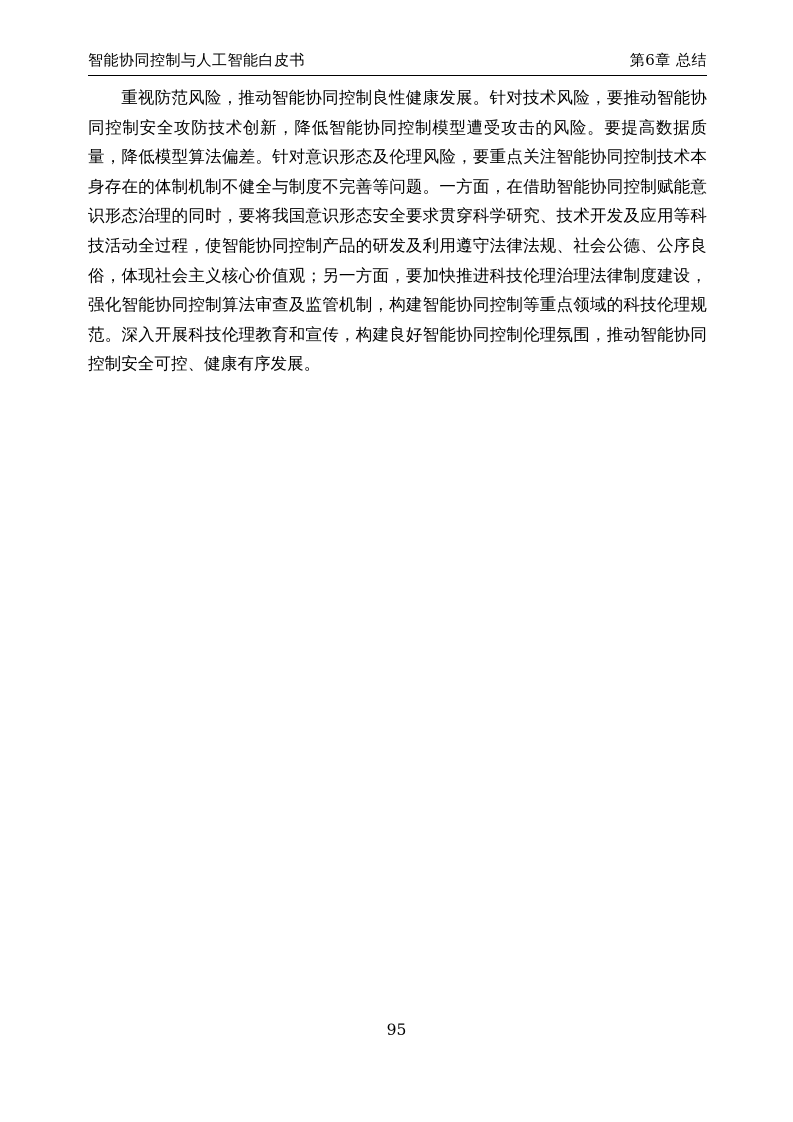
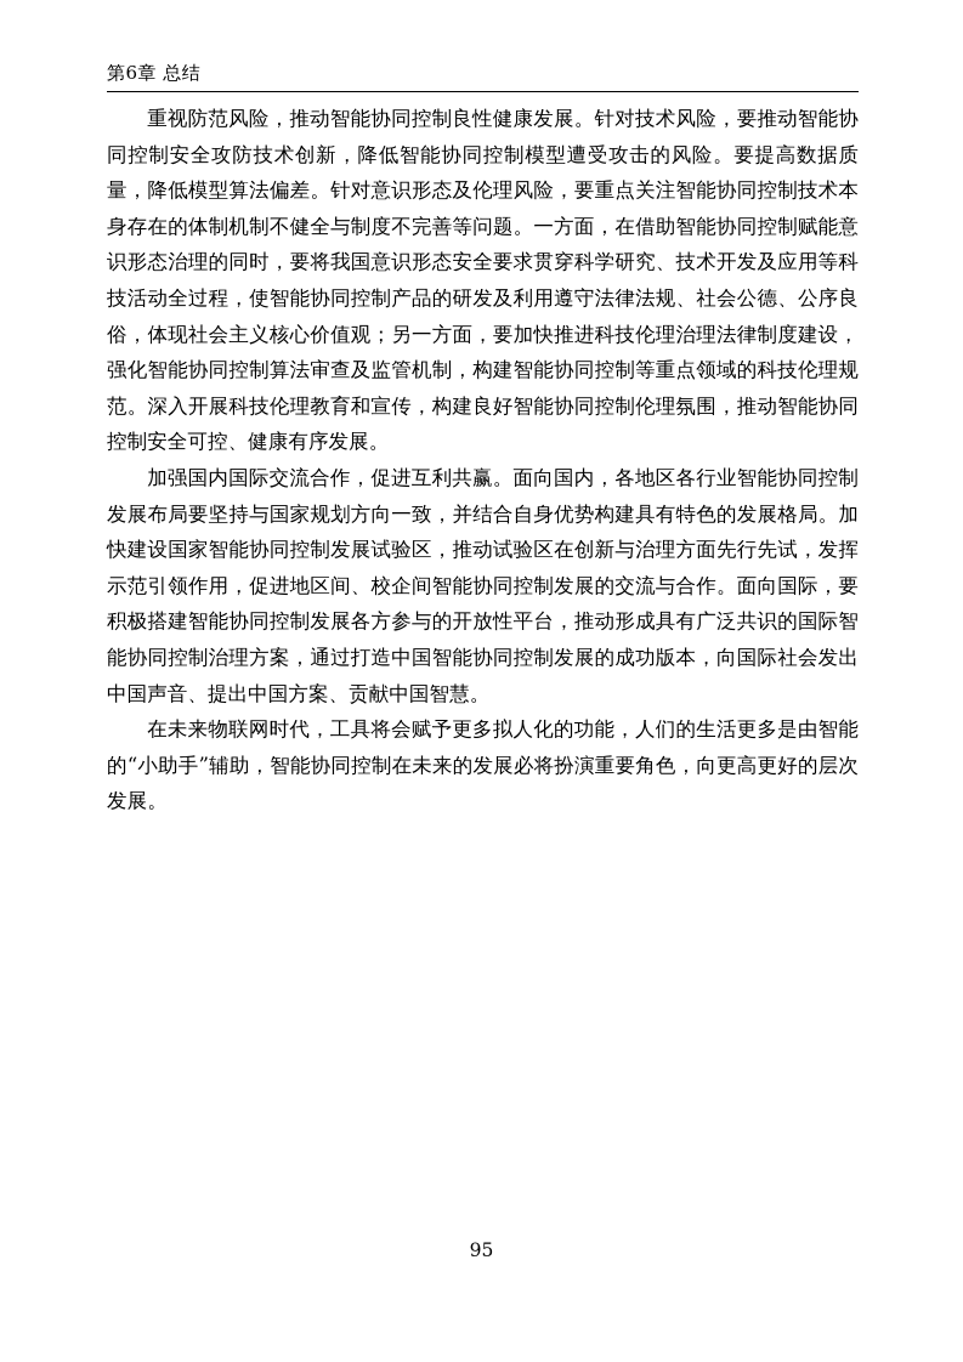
- 智能协同控制与人工智能白皮书
  第6章 总结
  重视防范风险，推动智能协同控制良性健康发展。针对技术风险，要推动智能协同控制安全攻防技术创新，降低智能协同控制模型遭受攻击的风险。要提高数据质量，降低模型算法偏差。针对意识形态及伦理风险，要重点关注智能协同控制技术本身存在的体制机制不健全与制度不完善等问题。一方面，在借助智能协同控制赋能意识形态治理的同时，要将我国意识形态安全要求贯穿科学研究、技术开发及应用等科技活动全过程，使智能协同控制产品的研发及利用遵守法律法规、社会公德、公序良俗，体现社会主义核心价值观；另一方面，要加快推进科技伦理治理法律制度建设，强化智能协同控制算法审查及监管机制，构建智能协同控制等重点领域的科技伦理规范。深入开展科技伦理教育和宣传，构建良好智能协同控制伦理氛围，推动智能协同控制安全可控、健康有序发展。
+ 加强国内国际交流合作，促进互利共赢。面向国内，各地区各行业智能协同控制发展布局要坚持与国家规划方向一致，并结合自身优势构建具有特色的发展格局。加快建设国家智能协同控制发展试验区，推动试验区在创新与治理方面先行先试，发挥示范引领作用，促进地区间、校企间智能协同控制发展的交流与合作。面向国际，要积极搭建智能协同控制发展各方参与的开放性平台，推动形成具有广泛共识的国际智能协同控制治理方案，通过打造中国智能协同控制发展的成功版本，向国际社会发出中国声音、提出中国方案、贡献中国智慧。
+ 在未来物联网时代，工具将会赋予更多拟人化的功能，人们的生活更多是由智能的“小助手”辅助，智能协同控制在未来的发展必将扮演重要角色，向更高更好的层次发展。
  95
